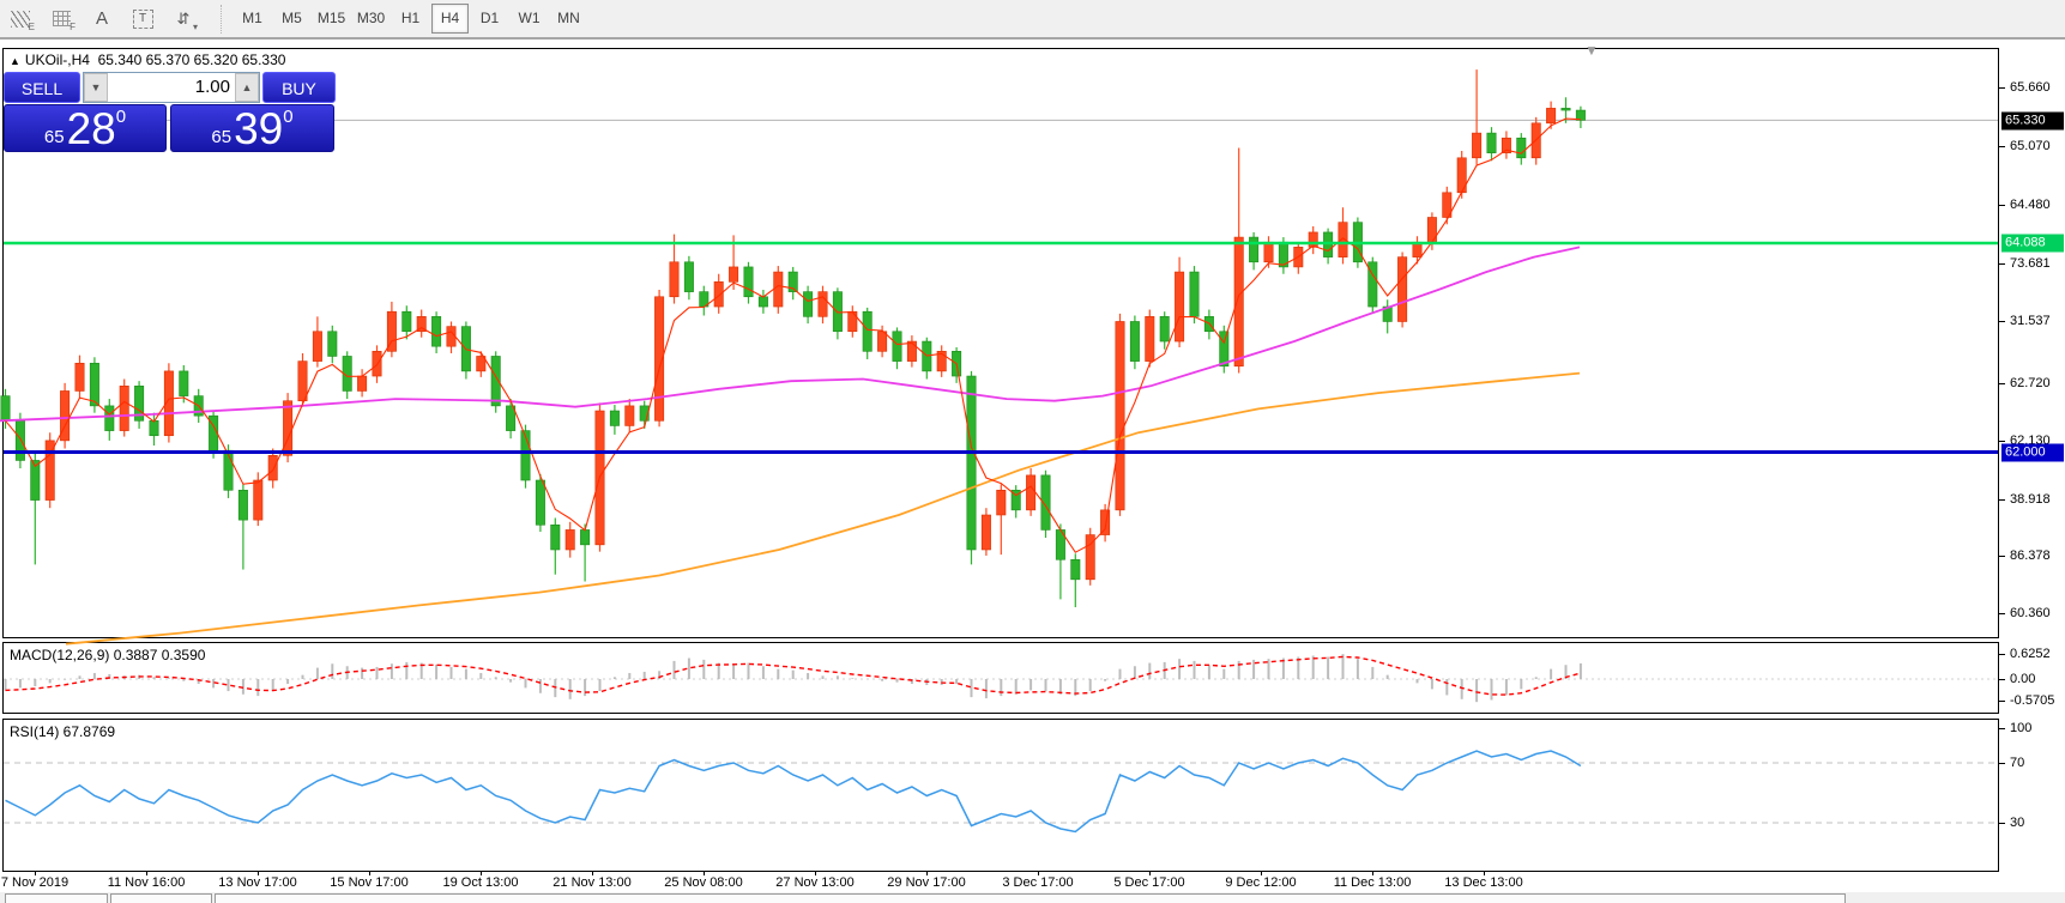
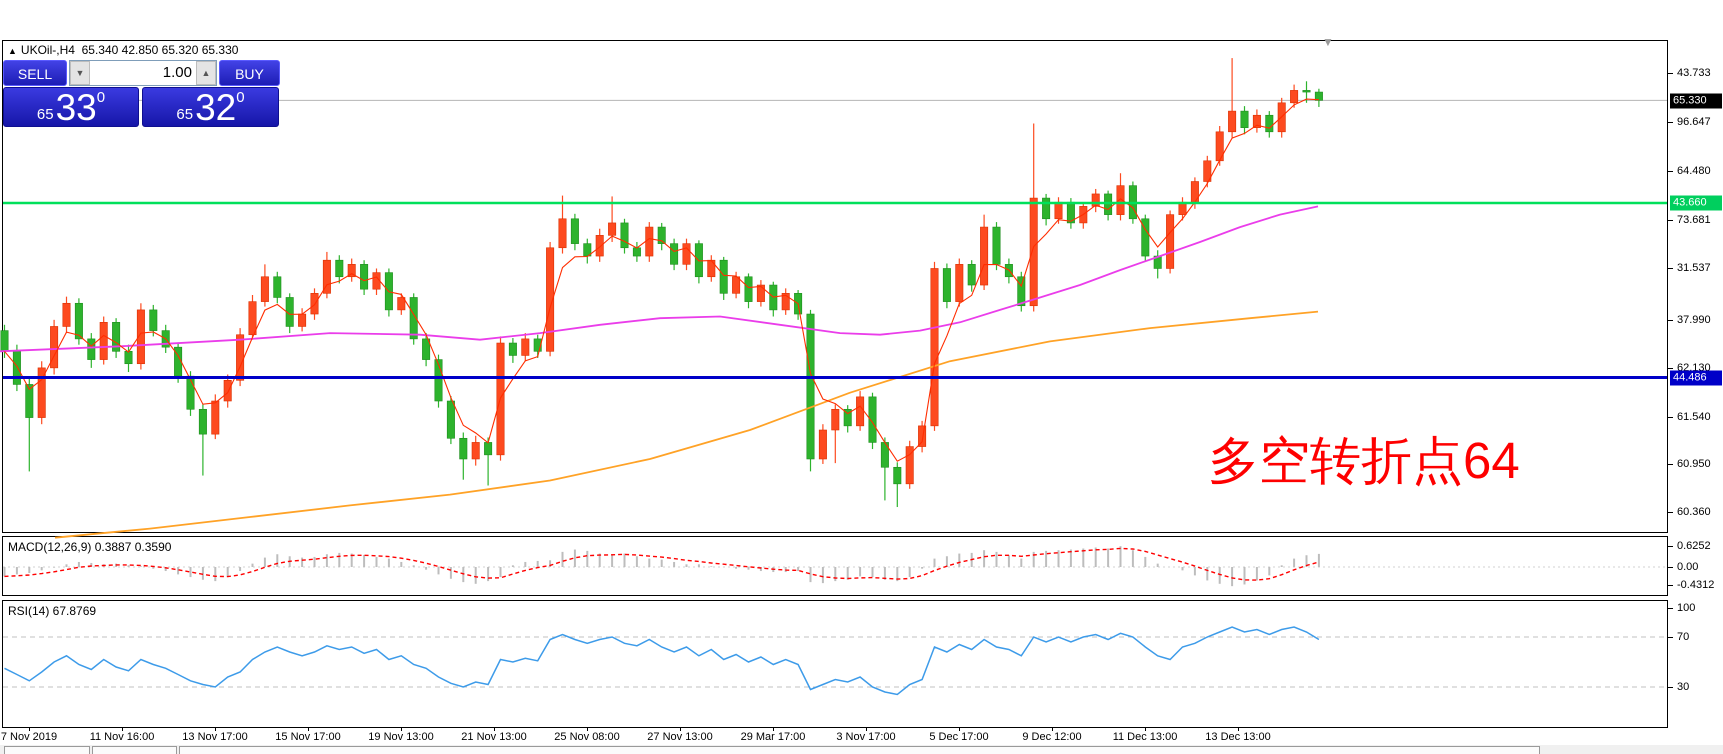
- E
- F
- A
- T
- ⇵
- ▾
- M1
- M5
- M15
- M30
- H1
- H4
- D1
- W1
- MN
- ▲ UKOil-,H4 65.340 65.370 65.320 65.330
+ ▲ UKOil-,H4 65.340 42.850 65.320 65.330
  MACD(12,26,9) 0.3887 0.3590
  RSI(14) 67.8769
  ▼
  SELL
  ▼
  1.00
  ▲
  BUY
  65
- 28
+ 33
  0
  65
- 39
+ 32
  0
+ 多空转折点64
- 65.660
+ 43.733
- 65.070
+ 96.647
  64.480
  73.681
  31.537
- 62.720
+ 37.990
  62.130
- 38.918
+ 61.540
- 86.378
+ 60.950
  60.360
  65.330
- 64.088
+ 43.660
- 62.000
+ 44.486
  0.6252
  0.00
- -0.5705
+ -0.4312
  100
  70
  30
  7 Nov 2019
  11 Nov 16:00
  13 Nov 17:00
  15 Nov 17:00
- 19 Oct 13:00
+ 19 Nov 13:00
  21 Nov 13:00
  25 Nov 08:00
  27 Nov 13:00
- 29 Nov 17:00
+ 29 Mar 17:00
- 3 Dec 17:00
+ 3 Nov 17:00
  5 Dec 17:00
  9 Dec 12:00
  11 Dec 13:00
  13 Dec 13:00
